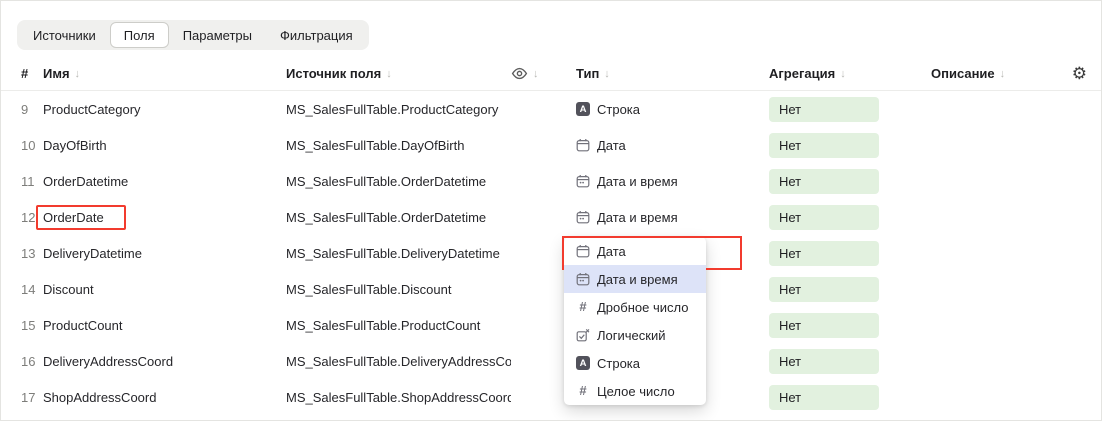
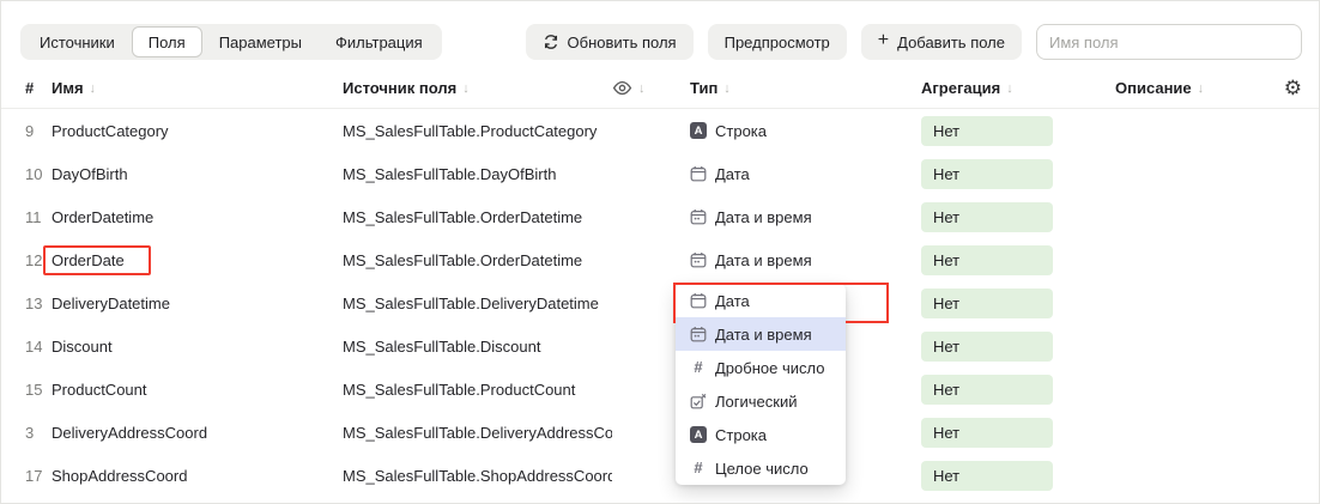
  Источники
  Поля
  Параметры
  Фильтрация
+ Обновить поля
+ Предпросмотр
+ +
+ Добавить поле
+ Имя поля
  #
  Имя
  ↓
  Источник поля
  ↓
  ↓
  Тип
  ↓
  Агрегация
  ↓
  Описание
  ↓
  ⚙
  9
  ProductCategory
  MS_SalesFullTable.ProductCategory
  A
  Строка
  Нет
  10
  DayOfBirth
  MS_SalesFullTable.DayOfBirth
  Дата
  Нет
  11
  OrderDatetime
  MS_SalesFullTable.OrderDatetime
  Дата и время
  Нет
  12
  OrderDate
  MS_SalesFullTable.OrderDatetime
  Дата и время
  Нет
  13
  DeliveryDatetime
  MS_SalesFullTable.DeliveryDatetime
  Нет
  14
  Discount
  MS_SalesFullTable.Discount
  Нет
  15
  ProductCount
  MS_SalesFullTable.ProductCount
  Нет
- 16
+ 3
  DeliveryAddressCoord
  MS_SalesFullTable.DeliveryAddressCo
  Нет
  17
  ShopAddressCoord
  MS_SalesFullTable.ShopAddressCoord
  Нет
  Дата
  Дата и время
  #
  Дробное число
  Логический
  A
  Строка
  #
  Целое число
